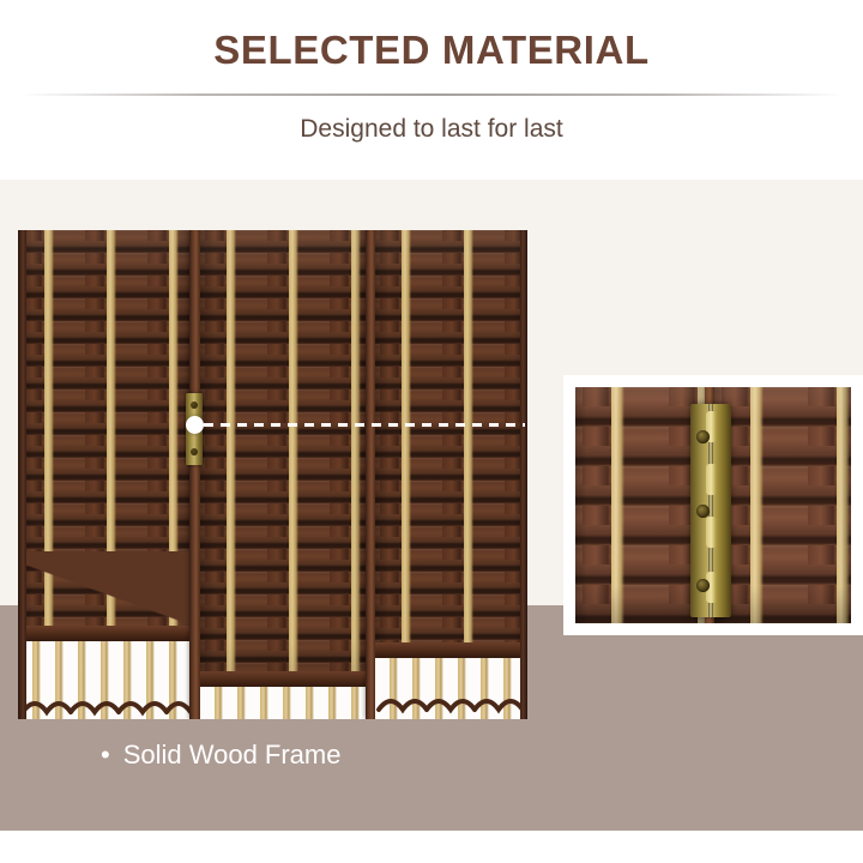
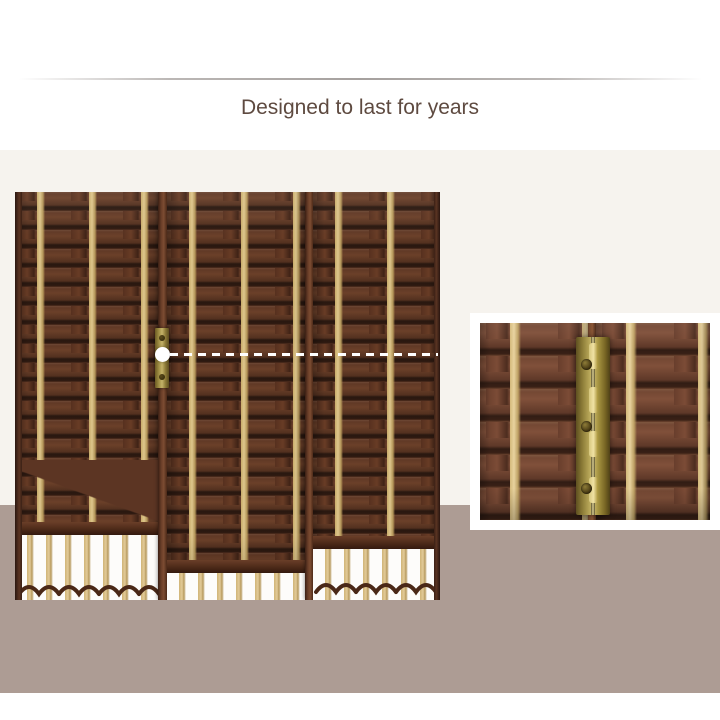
- SELECTED MATERIAL
- Designed to last for last
+ Designed to last for years
- • Solid Wood Frame
